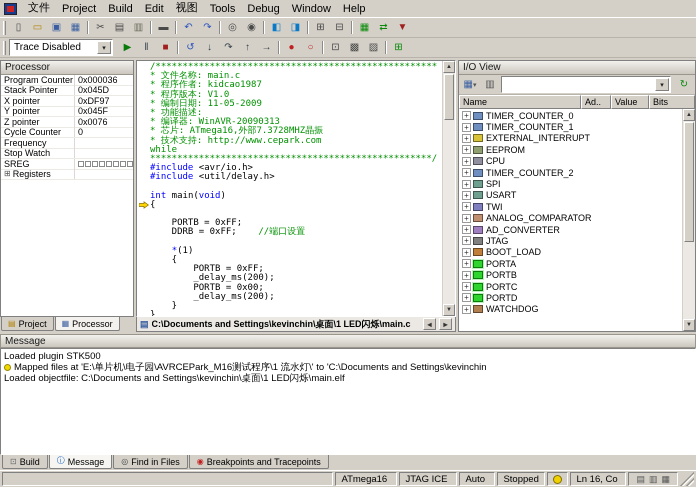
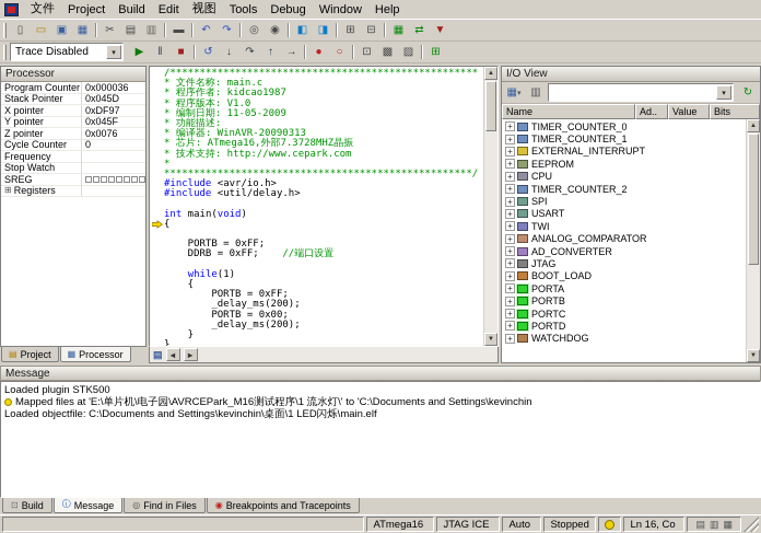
  文件
  Project
  Build
  Edit
  视图
  Tools
  Debug
  Window
  Help
  ▯
  ▭
  ▣
  ▦
  ✂
  ▤
  ▥
  ▬
  ↶
  ↷
  ◎
  ◉
  ◧
  ◨
  ⊞
  ⊟
  ▦
  ⇄
  ▼
  Trace Disabled
  ▶
  ‖
  ■
  ↺
  ↓
  ↷
  ↑
  →
  ●
  ○
  ⊡
  ▩
  ▨
  ⊞
  Processor
  Program Counter
  0x000036
  Stack Pointer
  0x045D
  X pointer
  0xDF97
  Y pointer
  0x045F
  Z pointer
  0x0076
  Cycle Counter
  0
  Frequency
  Stop Watch
  SREG
  ⊞
  Registers
  ▤
  Project
  ▦
  Processor
  /****************************************************
  * 文件名称: main.c
  * 程序作者: kidcao1987
  * 程序版本: V1.0
  * 编制日期: 11-05-2009
  * 功能描述:
  * 编译器: WinAVR-20090313
  * 芯片: ATmega16,外部7.3728MHZ晶振
  * 技术支持: http://www.cepark.com
- while
+ *
  ****************************************************/
  #include <avr/io.h>
  #include <util/delay.h>
  int main(void)
  {
  PORTB = 0xFF;
  DDRB = 0xFF; //端口设置
- *(1)
+ while(1)
  {
  PORTB = 0xFF;
  _delay_ms(200);
  PORTB = 0x00;
  _delay_ms(200);
  }
  }
  ▤
- C:\Documents and Settings\kevinchin\桌面\1 LED闪烁\main.c
  ◂
  ▸
  I/O View
  ▦
  ▥
  ↻
  Name
  Ad..
  Value
  Bits
  +
  TIMER_COUNTER_0
  +
  TIMER_COUNTER_1
  +
  EXTERNAL_INTERRUPT
  +
  EEPROM
  +
  CPU
  +
  TIMER_COUNTER_2
  +
  SPI
  +
  USART
  +
  TWI
  +
  ANALOG_COMPARATOR
  +
  AD_CONVERTER
  +
  JTAG
  +
  BOOT_LOAD
  +
  PORTA
  +
  PORTB
  +
  PORTC
  +
  PORTD
  +
  WATCHDOG
  Message
  Loaded plugin STK500
  Mapped files at 'E:\单片机\电子园\AVRCEPark_M16测试程序\1 流水灯\' to 'C:\Documents and Settings\kevinchin
  Loaded objectfile: C:\Documents and Settings\kevinchin\桌面\1 LED闪烁\main.elf
  ⊡
  Build
  ⓘ
  Message
  ◎
  Find in Files
  ◉
  Breakpoints and Tracepoints
  ATmega16
  JTAG ICE
  Auto
  Stopped
  Ln 16, Co
  ▤
  ▥
  ▦
